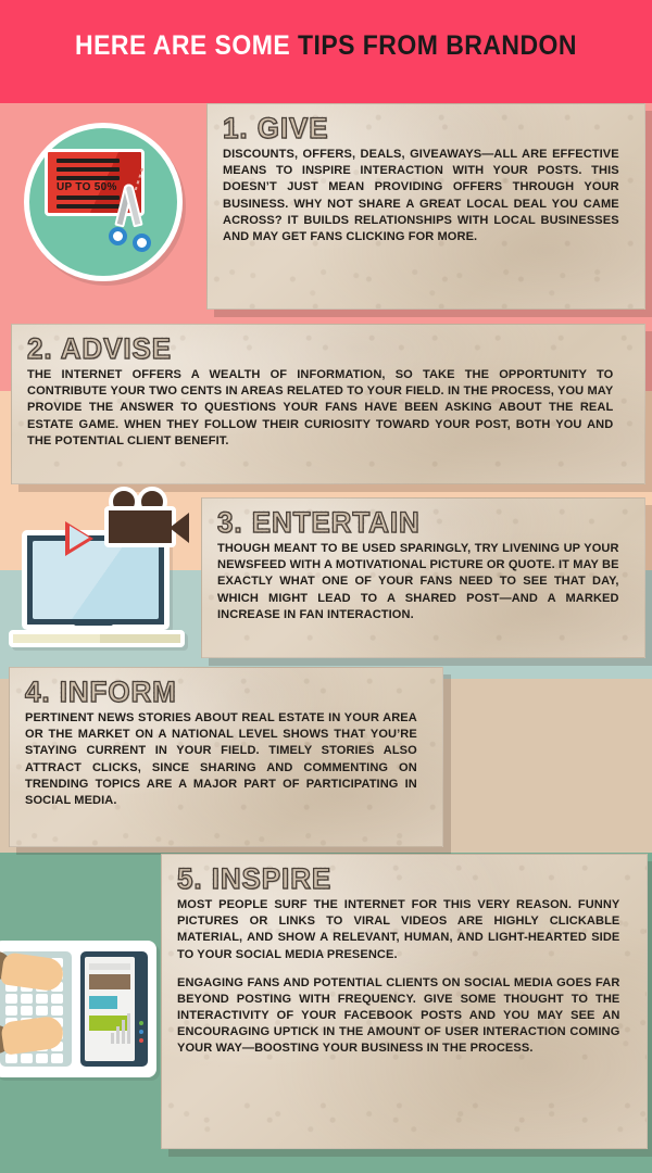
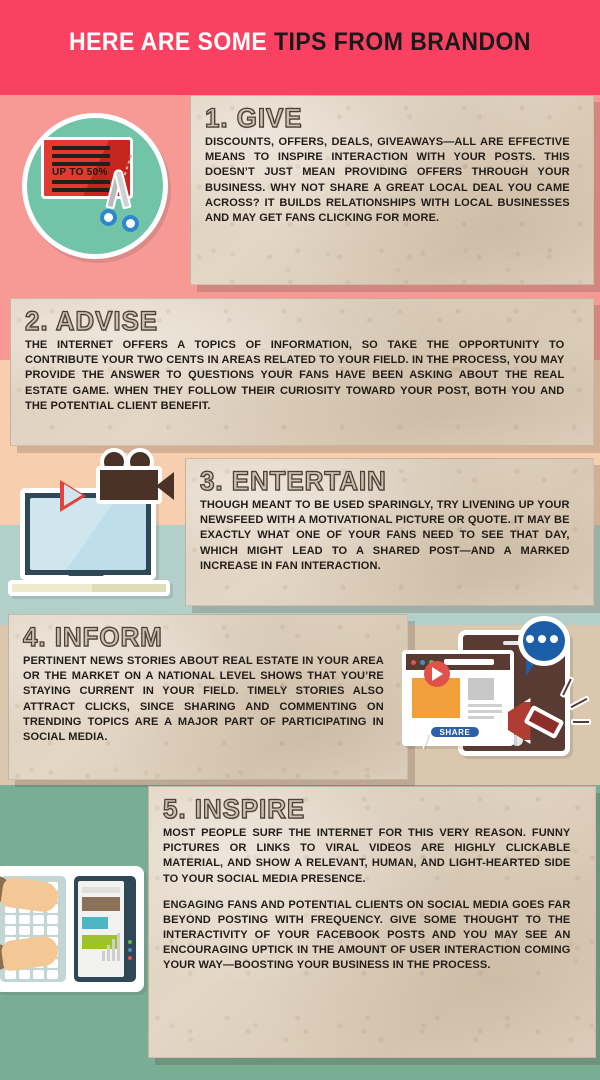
  HERE ARE SOME TIPS FROM BRANDON
  UP TO 50%
  1. GIVE
  DISCOUNTS, OFFERS, DEALS, GIVEAWAYS—ALL ARE EFFECTIVE MEANS TO INSPIRE INTERACTION WITH YOUR POSTS. THIS DOESN’T JUST MEAN PROVIDING OFFERS THROUGH YOUR BUSINESS. WHY NOT SHARE A GREAT LOCAL DEAL YOU CAME ACROSS? IT BUILDS RELATIONSHIPS WITH LOCAL BUSINESSES AND MAY GET FANS CLICKING FOR MORE.
  2. ADVISE
- THE INTERNET OFFERS A WEALTH OF INFORMATION, SO TAKE THE OPPORTUNITY TO CONTRIBUTE YOUR TWO CENTS IN AREAS RELATED TO YOUR FIELD. IN THE PROCESS, YOU MAY PROVIDE THE ANSWER TO QUESTIONS YOUR FANS HAVE BEEN ASKING ABOUT THE REAL ESTATE GAME. WHEN THEY FOLLOW THEIR CURIOSITY TOWARD YOUR POST, BOTH YOU AND THE POTENTIAL CLIENT BENEFIT.
+ THE INTERNET OFFERS A TOPICS OF INFORMATION, SO TAKE THE OPPORTUNITY TO CONTRIBUTE YOUR TWO CENTS IN AREAS RELATED TO YOUR FIELD. IN THE PROCESS, YOU MAY PROVIDE THE ANSWER TO QUESTIONS YOUR FANS HAVE BEEN ASKING ABOUT THE REAL ESTATE GAME. WHEN THEY FOLLOW THEIR CURIOSITY TOWARD YOUR POST, BOTH YOU AND THE POTENTIAL CLIENT BENEFIT.
  3. ENTERTAIN
  THOUGH MEANT TO BE USED SPARINGLY, TRY LIVENING UP YOUR NEWSFEED WITH A MOTIVATIONAL PICTURE OR QUOTE. IT MAY BE EXACTLY WHAT ONE OF YOUR FANS NEED TO SEE THAT DAY, WHICH MIGHT LEAD TO A SHARED POST—AND A MARKED INCREASE IN FAN INTERACTION.
  4. INFORM
  PERTINENT NEWS STORIES ABOUT REAL ESTATE IN YOUR AREA OR THE MARKET ON A NATIONAL LEVEL SHOWS THAT YOU’RE STAYING CURRENT IN YOUR FIELD. TIMELY STORIES ALSO ATTRACT CLICKS, SINCE SHARING AND COMMENTING ON TRENDING TOPICS ARE A MAJOR PART OF PARTICIPATING IN SOCIAL MEDIA.
+ SHARE
  5. INSPIRE
  MOST PEOPLE SURF THE INTERNET FOR THIS VERY REASON. FUNNY PICTURES OR LINKS TO VIRAL VIDEOS ARE HIGHLY CLICKABLE MATERIAL, AND SHOW A RELEVANT, HUMAN, AND LIGHT-HEARTED SIDE TO YOUR SOCIAL MEDIA PRESENCE.
  ENGAGING FANS AND POTENTIAL CLIENTS ON SOCIAL MEDIA GOES FAR BEYOND POSTING WITH FREQUENCY. GIVE SOME THOUGHT TO THE INTERACTIVITY OF YOUR FACEBOOK POSTS AND YOU MAY SEE AN ENCOURAGING UPTICK IN THE AMOUNT OF USER INTERACTION COMING YOUR WAY—BOOSTING YOUR BUSINESS IN THE PROCESS.
